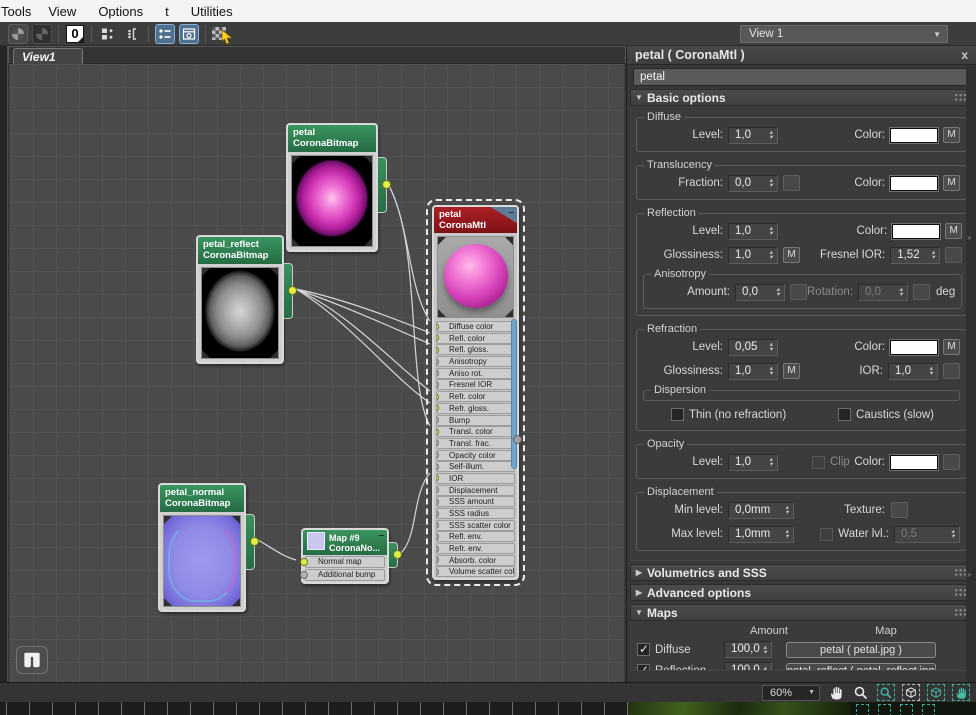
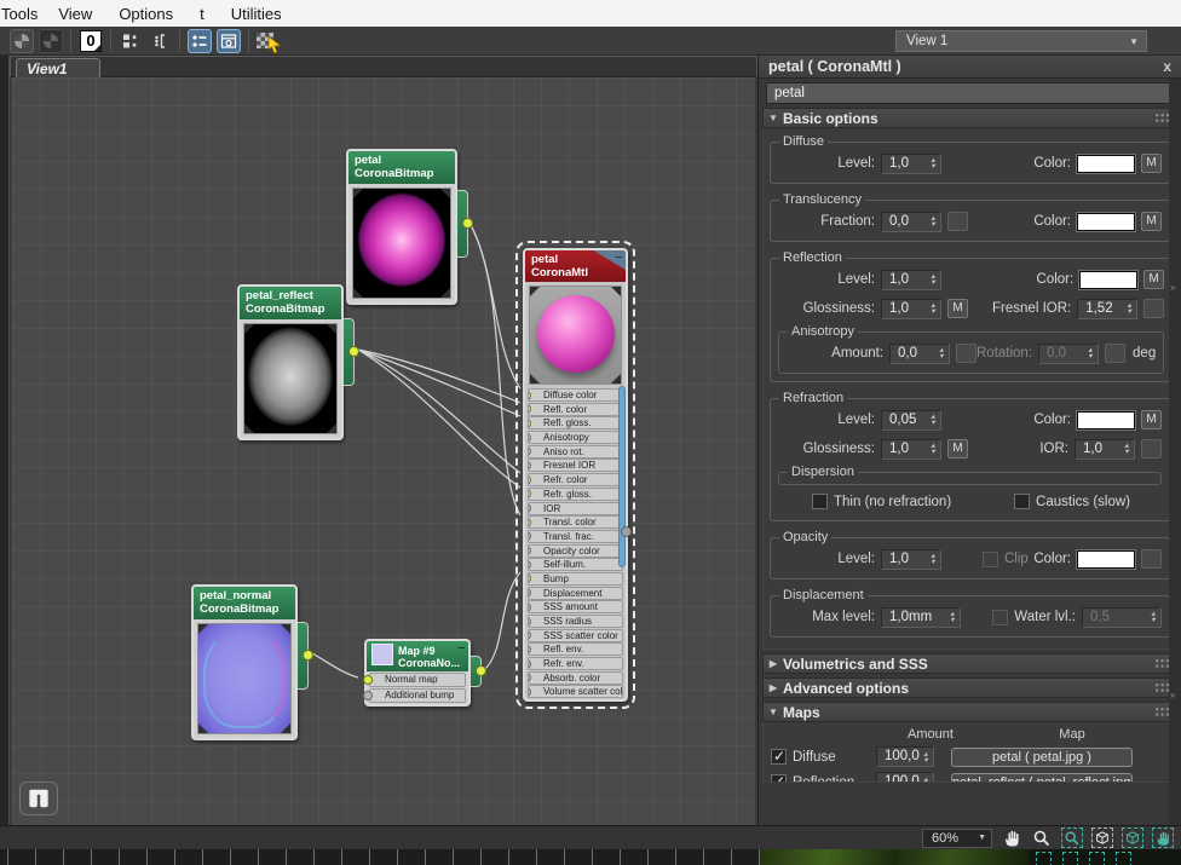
  Tools
  View
  Options
  t
  Utilities
  0
  View 1
  ▼
  View1
  petal
  CoronaBitmap
  petal_reflect
  CoronaBitmap
  petal_normal
  CoronaBitmap
  Map #9
  CoronaNo...
  –
  Normal map
  Additional bump
  petal
  CoronaMtl
  –
  Diffuse color
  Refl. color
  Refl. gloss.
  Anisotropy
  Aniso rot.
  Fresnel IOR
  Refr. color
  Refr. gloss.
- Bump
+ IOR
  Transl. color
  Transl. frac.
  Opacity color
  Self-illum.
- IOR
+ Bump
  Displacement
  SSS amount
  SSS radius
  SSS scatter color
  Refl. env.
  Refr. env.
  Absorb. color
  Volume scatter col
  petal ( CoronaMtl )
  x
  petal
  ▼
  Basic options
  Diffuse
  Level:
  1,0
  Color:
  M
  Translucency
  Fraction:
  0,0
  Color:
  M
  Reflection
  Level:
  1,0
  Color:
  M
  Glossiness:
  1,0
  M
  Fresnel IOR:
  1,52
  Anisotropy
  Amount:
  0,0
  Rotation:
  0,0
  deg
  Refraction
  Level:
  0,05
  Color:
  M
  Glossiness:
  1,0
  M
  IOR:
  1,0
  Dispersion
  Thin (no refraction)
  Caustics (slow)
  Opacity
  Level:
  1,0
  Clip
  Color:
  Displacement
- Min level:
- 0,0mm
- Texture:
  Max level:
  1,0mm
  Water lvl.:
  0,5
  ▶
  Volumetrics and SSS
  ▶
  Advanced options
  ▼
  Maps
  Amount
  Map
  Diffuse
  100,0
  petal ( petal.jpg )
  »
  »
  60%
